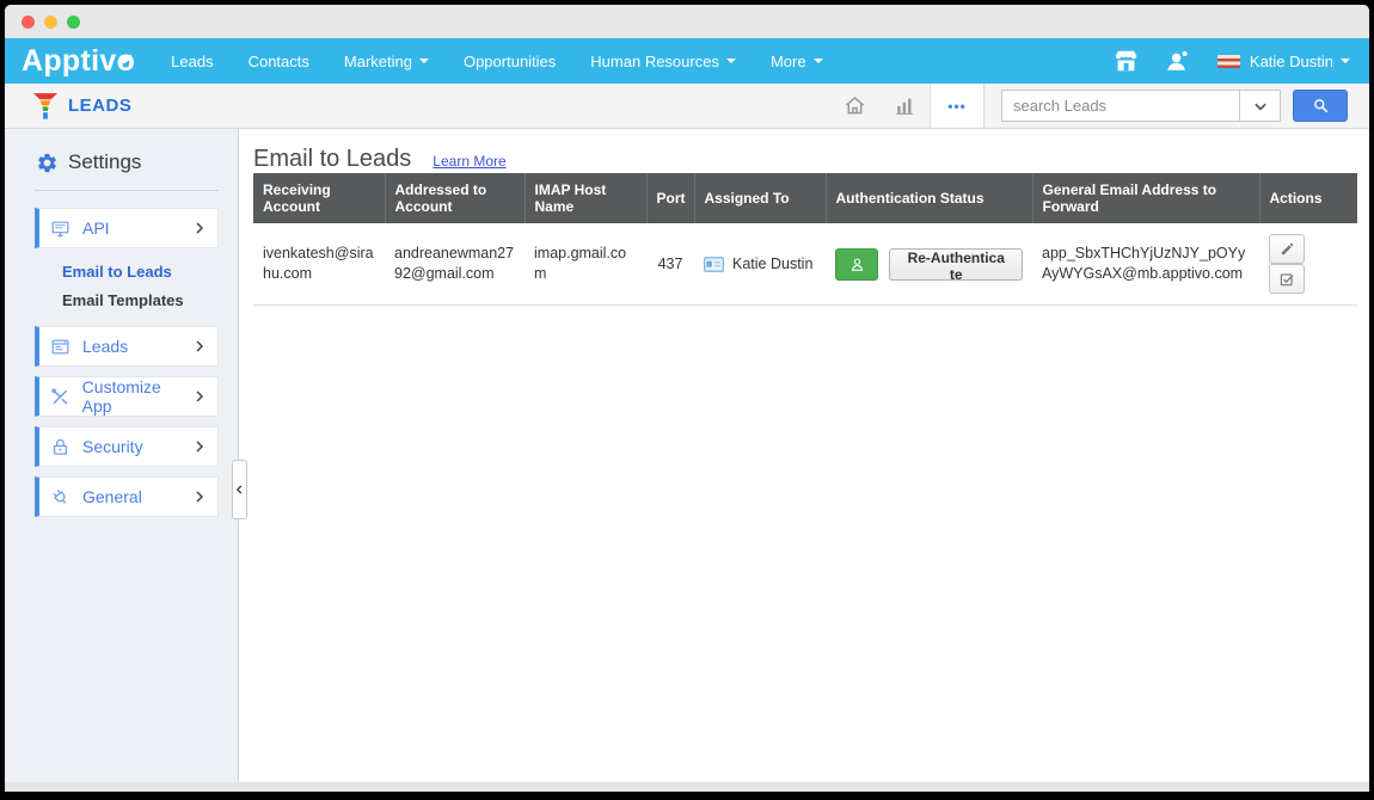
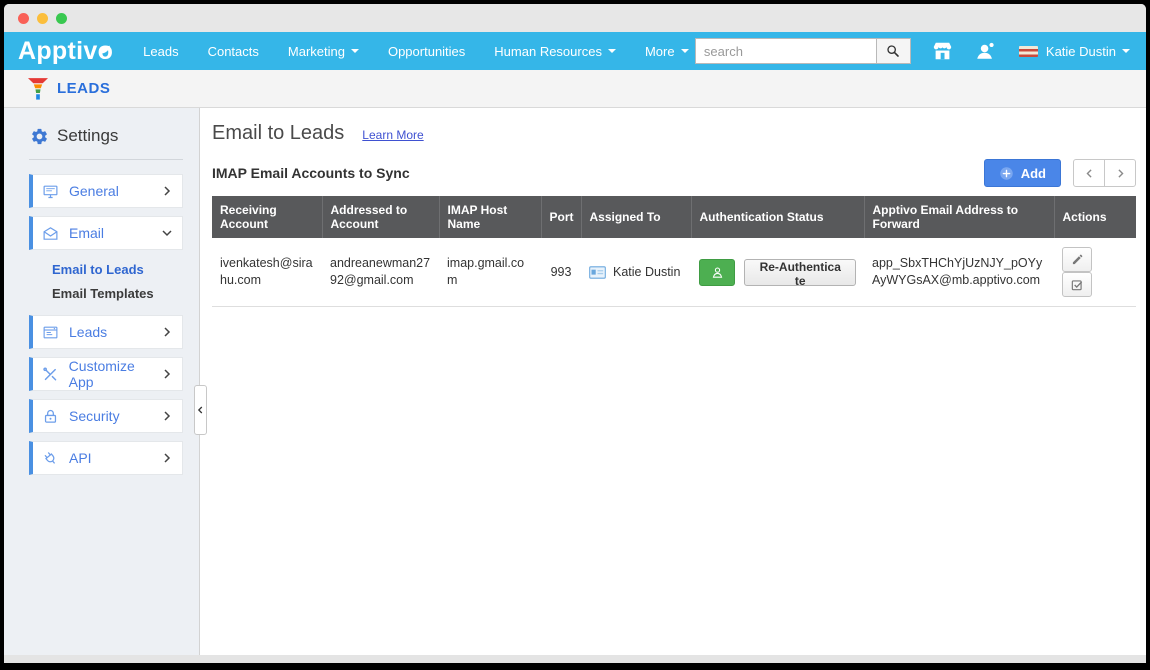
  Apptiv
  Leads
  Contacts
  Marketing
  Opportunities
  Human Resources
  More
+ search
  Katie Dustin
  LEADS
- •••
- search Leads
  Settings
- API
+ General
+ Email
  Email to Leads
  Email Templates
  Leads
  Customize App
  Security
- General
+ API
  Email to Leads
  Learn More
+ IMAP Email Accounts to Sync
+ Add
- Receiving Account	Addressed to Account	IMAP Host Name	Port	Assigned To	Authentication Status	General Email Address to Forward	Actions
+ Receiving Account	Addressed to Account	IMAP Host Name	Port	Assigned To	Authentication Status	Apptivo Email Address to Forward	Actions
- ivenkatesh@sirahu.com	andreanewman2792@gmail.com	imap.gmail.com	437	Katie Dustin	Re-Authenticate	app_SbxTHChYjUzNJY_pOYyAyWYGsAX@mb.apptivo.com
+ ivenkatesh@sirahu.com	andreanewman2792@gmail.com	imap.gmail.com	993	Katie Dustin	Re-Authenticate	app_SbxTHChYjUzNJY_pOYyAyWYGsAX@mb.apptivo.com
